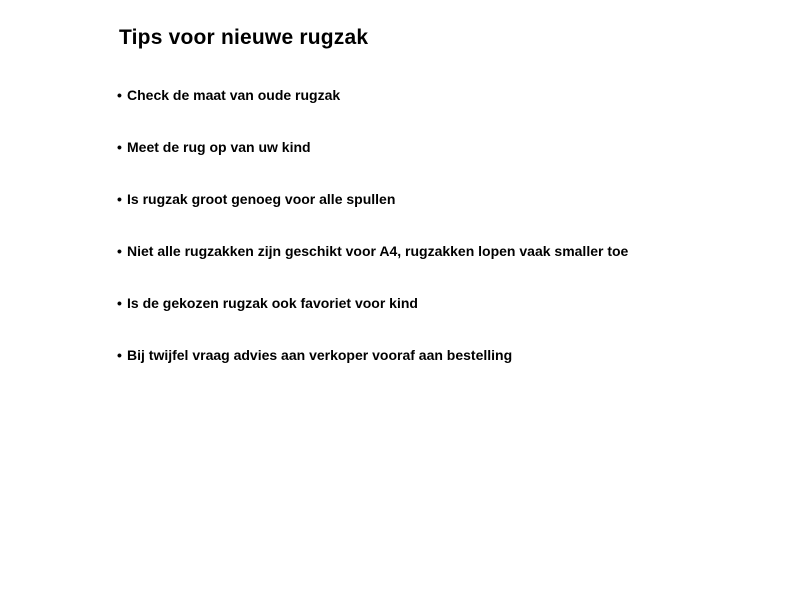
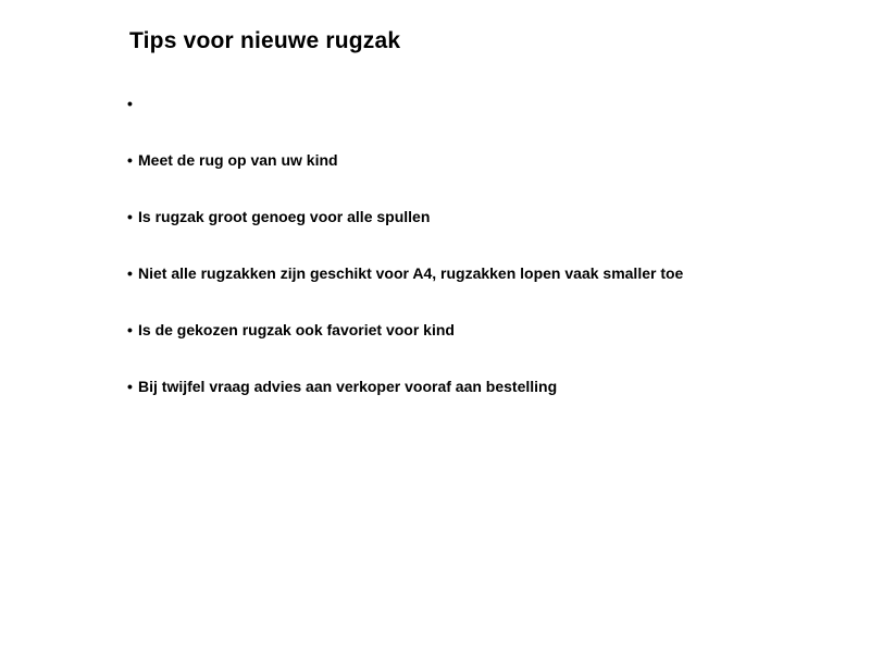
  Tips voor nieuwe rugzak
  •
- Check de maat van oude rugzak
  •
  Meet de rug op van uw kind
  •
  Is rugzak groot genoeg voor alle spullen
  •
  Niet alle rugzakken zijn geschikt voor A4, rugzakken lopen vaak smaller toe
  •
  Is de gekozen rugzak ook favoriet voor kind
  •
  Bij twijfel vraag advies aan verkoper vooraf aan bestelling
